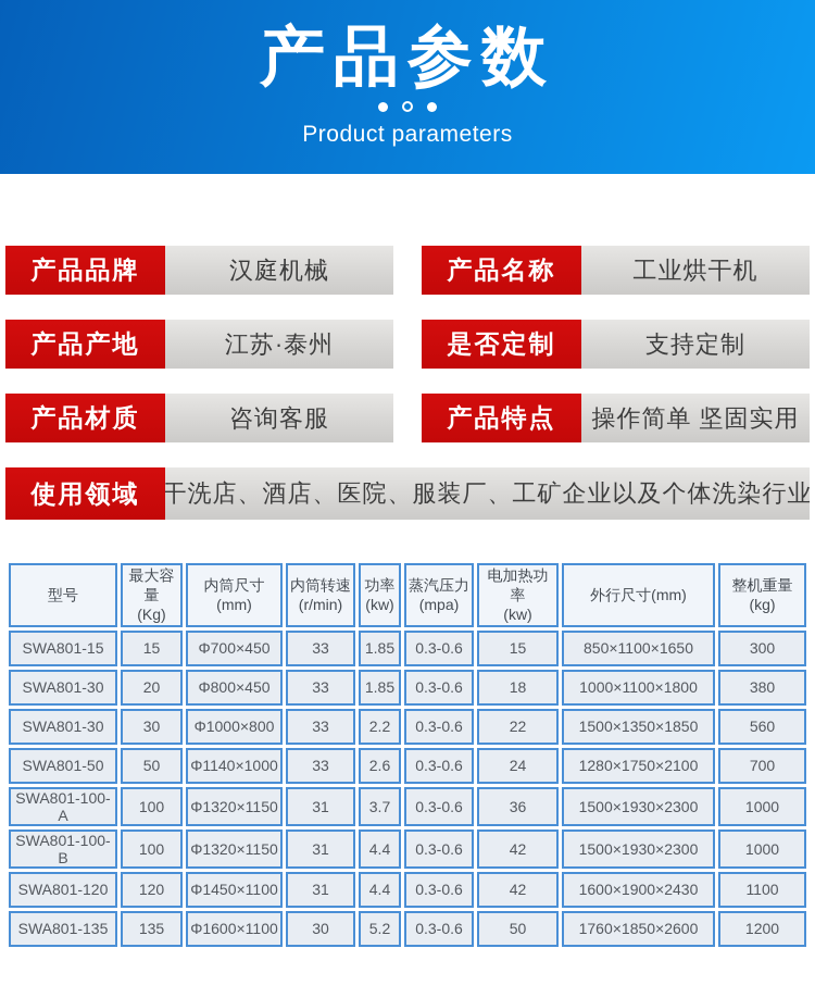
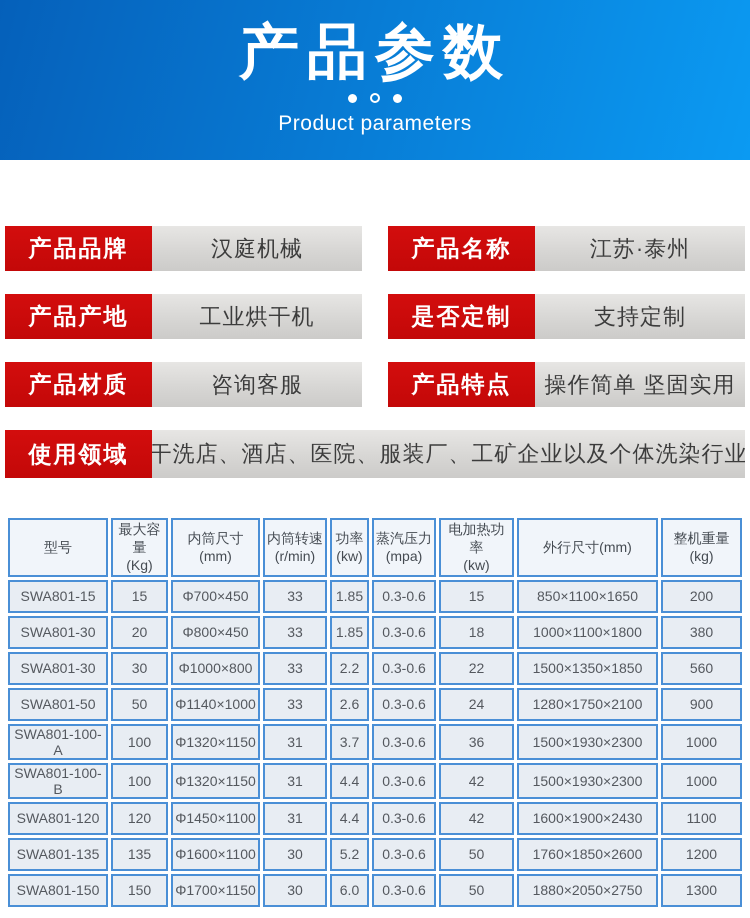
  产品参数
  Product parameters
  产品品牌
  汉庭机械
  产品名称
- 工业烘干机
+ 江苏·泰州
  产品产地
- 江苏·泰州
+ 工业烘干机
  是否定制
  支持定制
  产品材质
  咨询客服
  产品特点
  操作简单 坚固实用
  使用领域
  干洗店、酒店、医院、服装厂、工矿企业以及个体洗染行业
  型号	最大容量 (Kg)	内筒尺寸 (mm)	内筒转速 (r/min)	功率 (kw)	蒸汽压力 (mpa)	电加热功率 (kw)	外行尺寸(mm)	整机重量(kg)
- SWA801-15	15	Φ700×450	33	1.85	0.3-0.6	15	850×1100×1650	300
+ SWA801-15	15	Φ700×450	33	1.85	0.3-0.6	15	850×1100×1650	200
  SWA801-30	20	Φ800×450	33	1.85	0.3-0.6	18	1000×1100×1800	380
  SWA801-30	30	Φ1000×800	33	2.2	0.3-0.6	22	1500×1350×1850	560
- SWA801-50	50	Φ1140×1000	33	2.6	0.3-0.6	24	1280×1750×2100	700
+ SWA801-50	50	Φ1140×1000	33	2.6	0.3-0.6	24	1280×1750×2100	900
  SWA801-100-A	100	Φ1320×1150	31	3.7	0.3-0.6	36	1500×1930×2300	1000
  SWA801-100-B	100	Φ1320×1150	31	4.4	0.3-0.6	42	1500×1930×2300	1000
  SWA801-120	120	Φ1450×1100	31	4.4	0.3-0.6	42	1600×1900×2430	1100
  SWA801-135	135	Φ1600×1100	30	5.2	0.3-0.6	50	1760×1850×2600	1200
+ SWA801-150	150	Φ1700×1150	30	6.0	0.3-0.6	50	1880×2050×2750	1300
